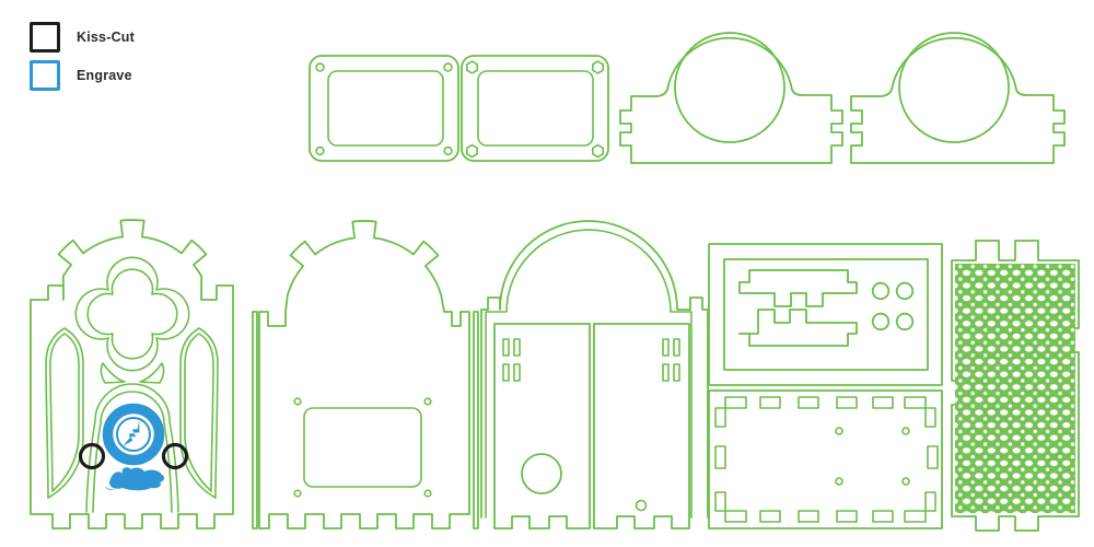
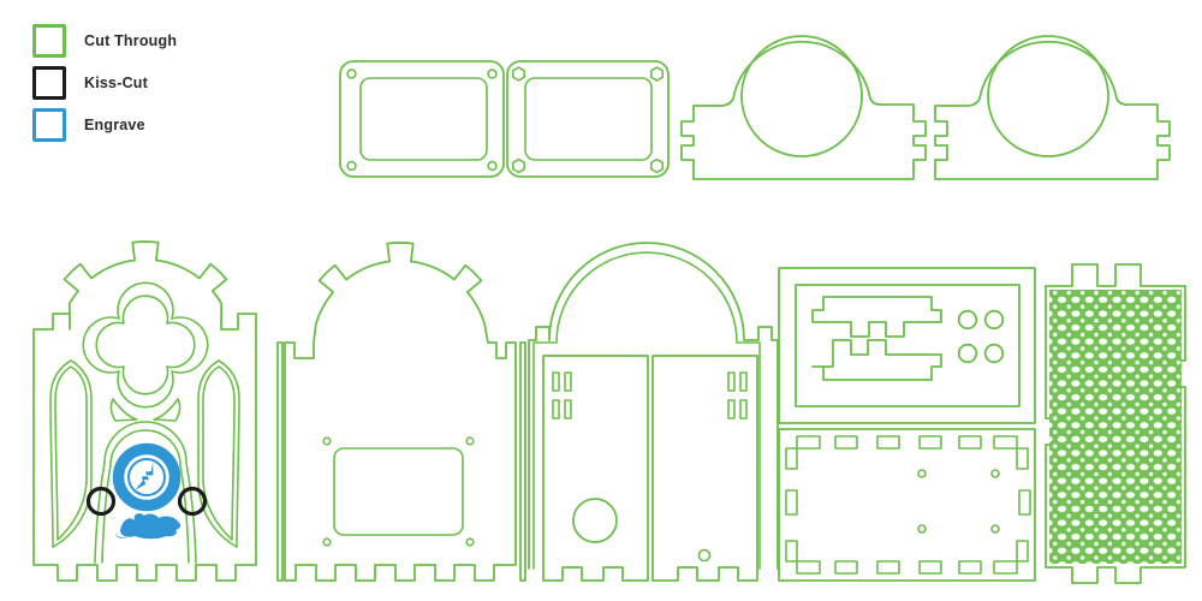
+ Cut Through
  Kiss-Cut
  Engrave
